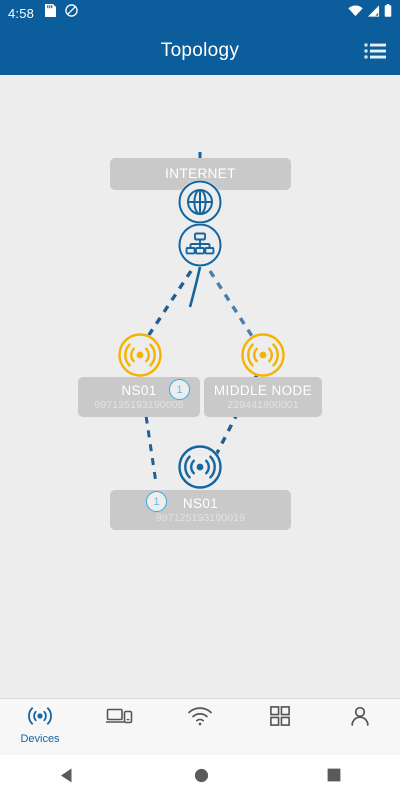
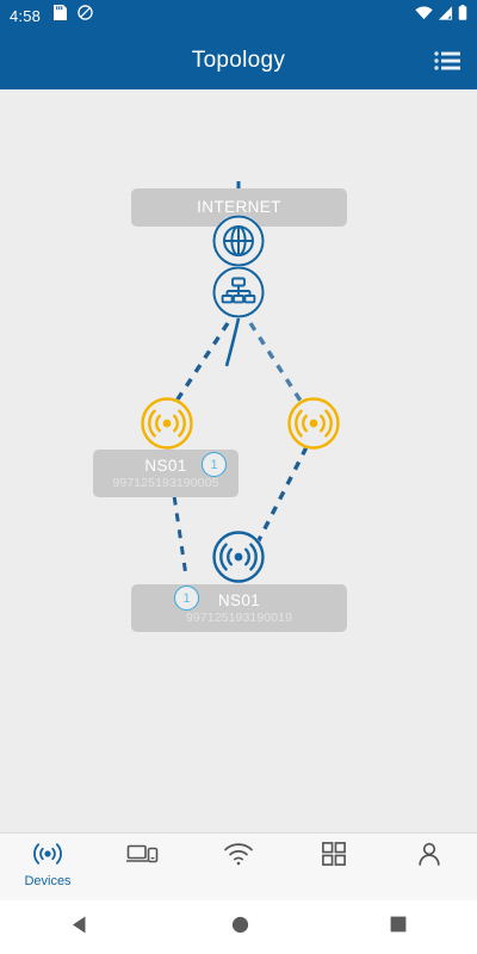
  4:58
  Topology
  INTERNET
  1
  NS01
  997125193190005
  1
- MIDDLE NODE
- 229441800001
  NS01
  997125193190019
  Devices
